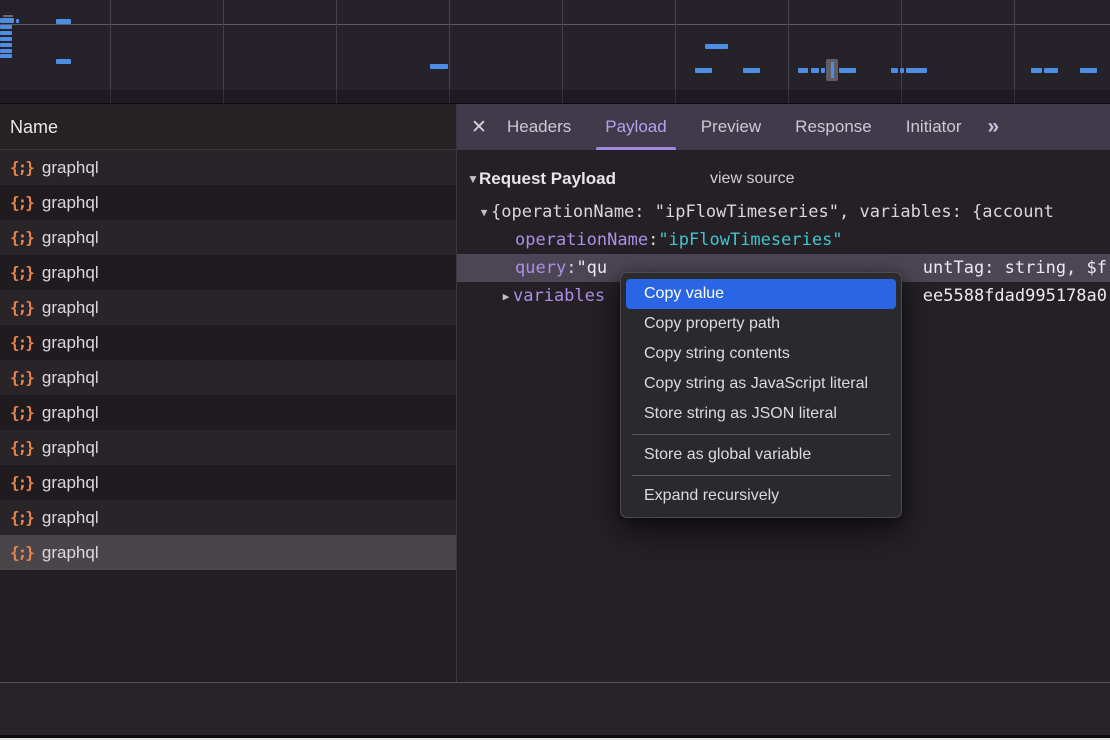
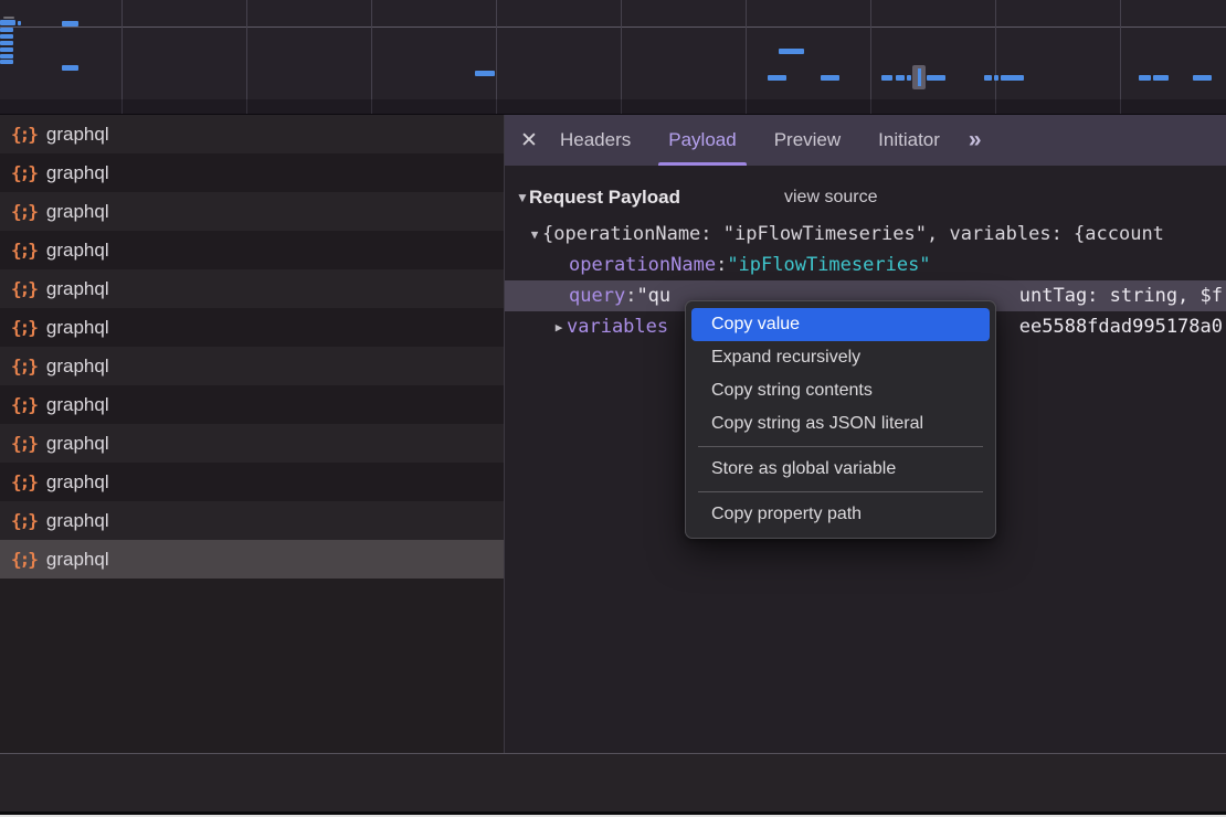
- Name
  {;}
  graphql
  {;}
  graphql
  {;}
  graphql
  {;}
  graphql
  {;}
  graphql
  {;}
  graphql
  {;}
  graphql
  {;}
  graphql
  {;}
  graphql
  {;}
  graphql
  {;}
  graphql
  {;}
  graphql
  ✕
  Headers
  Payload
  Preview
- Response
  Initiator
  »
  ▼
  Request Payload
  view source
  ▼
  {operationName: "ipFlowTimeseries", variables: {account
  operationName
  :
  "ipFlowTimeseries"
  query
  :
  "qu
  untTag: string, $f
  ▶
  variables
  ee5588fdad995178a0
  Copy value
- Copy property path
+ Expand recursively
  Copy string contents
- Copy string as JavaScript literal
- Store string as JSON literal
+ Copy string as JSON literal
  Store as global variable
- Expand recursively
+ Copy property path
